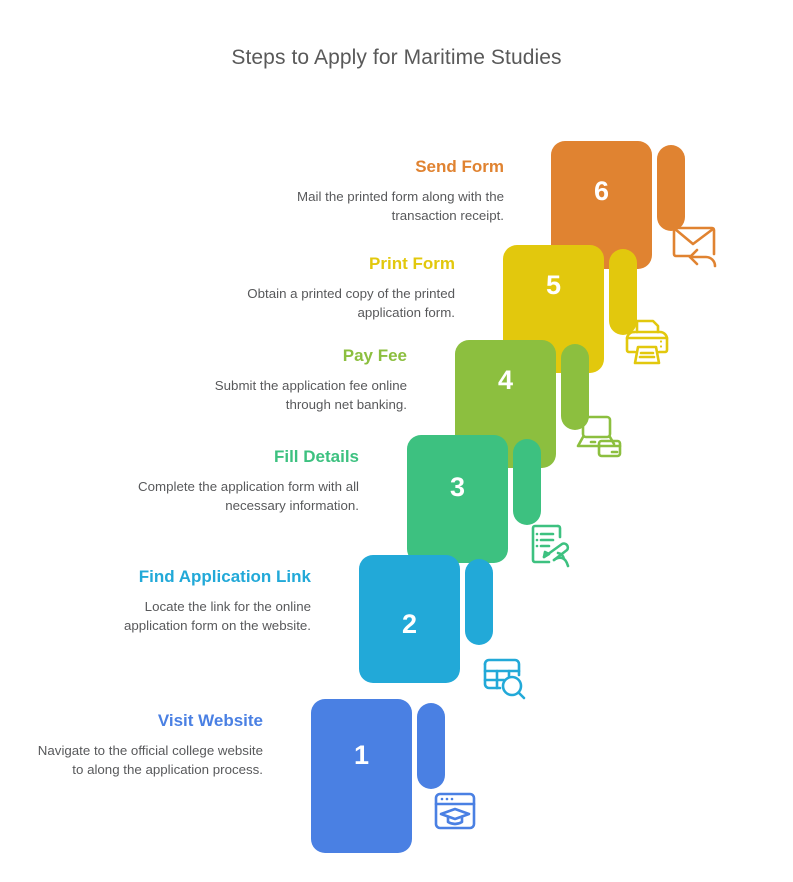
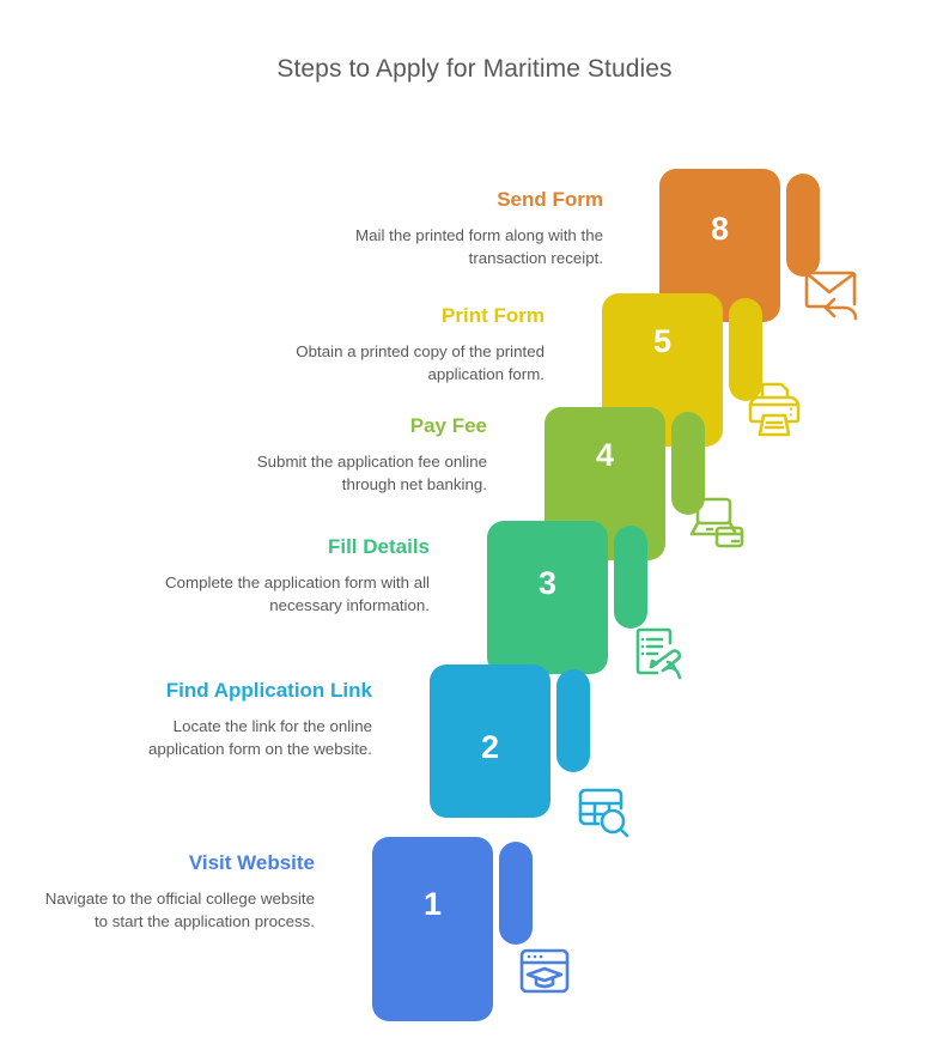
  Steps to Apply for Maritime Studies
- 6
+ 8
  Send Form
  Mail the printed form along with the transaction receipt.
  5
  Print Form
  Obtain a printed copy of the printed application form.
  4
  Pay Fee
  Submit the application fee online through net banking.
  3
  Fill Details
  Complete the application form with all necessary information.
  2
  Find Application Link
  Locate the link for the online application form on the website.
  1
  Visit Website
- Navigate to the official college website to along the application process.
+ Navigate to the official college website to start the application process.
